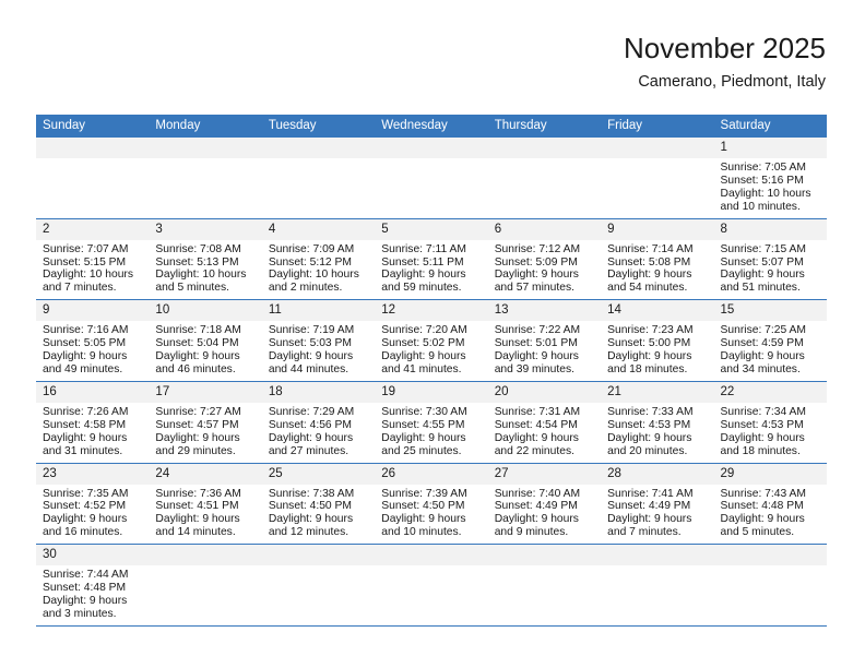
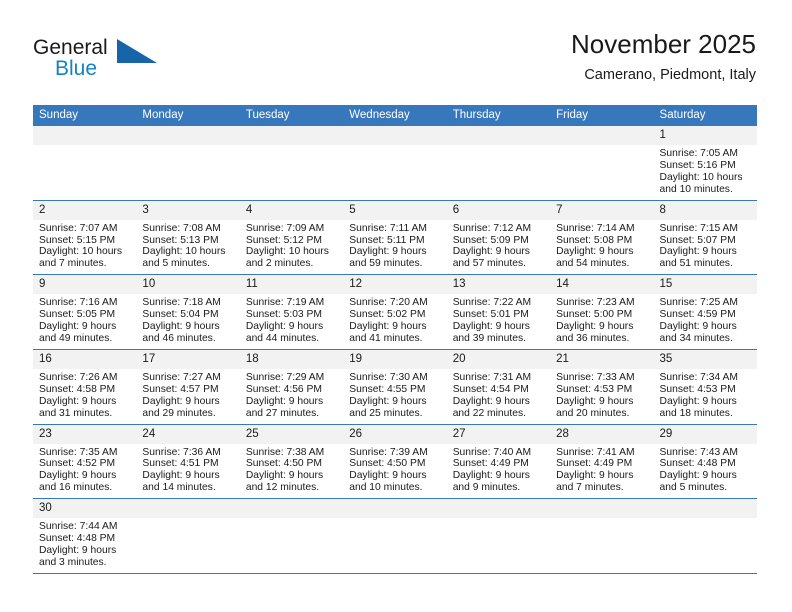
+ General
+ Blue
  November 2025
  Camerano, Piedmont, Italy
  Sunday	Monday	Tuesday	Wednesday	Thursday	Friday	Saturday
  						1Sunrise: 7:05 AMSunset: 5:16 PMDaylight: 10 hoursand 10 minutes.
- 2Sunrise: 7:07 AMSunset: 5:15 PMDaylight: 10 hoursand 7 minutes.	3Sunrise: 7:08 AMSunset: 5:13 PMDaylight: 10 hoursand 5 minutes.	4Sunrise: 7:09 AMSunset: 5:12 PMDaylight: 10 hoursand 2 minutes.	5Sunrise: 7:11 AMSunset: 5:11 PMDaylight: 9 hoursand 59 minutes.	6Sunrise: 7:12 AMSunset: 5:09 PMDaylight: 9 hoursand 57 minutes.	9Sunrise: 7:14 AMSunset: 5:08 PMDaylight: 9 hoursand 54 minutes.	8Sunrise: 7:15 AMSunset: 5:07 PMDaylight: 9 hoursand 51 minutes.
+ 2Sunrise: 7:07 AMSunset: 5:15 PMDaylight: 10 hoursand 7 minutes.	3Sunrise: 7:08 AMSunset: 5:13 PMDaylight: 10 hoursand 5 minutes.	4Sunrise: 7:09 AMSunset: 5:12 PMDaylight: 10 hoursand 2 minutes.	5Sunrise: 7:11 AMSunset: 5:11 PMDaylight: 9 hoursand 59 minutes.	6Sunrise: 7:12 AMSunset: 5:09 PMDaylight: 9 hoursand 57 minutes.	7Sunrise: 7:14 AMSunset: 5:08 PMDaylight: 9 hoursand 54 minutes.	8Sunrise: 7:15 AMSunset: 5:07 PMDaylight: 9 hoursand 51 minutes.
- 9Sunrise: 7:16 AMSunset: 5:05 PMDaylight: 9 hoursand 49 minutes.	10Sunrise: 7:18 AMSunset: 5:04 PMDaylight: 9 hoursand 46 minutes.	11Sunrise: 7:19 AMSunset: 5:03 PMDaylight: 9 hoursand 44 minutes.	12Sunrise: 7:20 AMSunset: 5:02 PMDaylight: 9 hoursand 41 minutes.	13Sunrise: 7:22 AMSunset: 5:01 PMDaylight: 9 hoursand 39 minutes.	14Sunrise: 7:23 AMSunset: 5:00 PMDaylight: 9 hoursand 18 minutes.	15Sunrise: 7:25 AMSunset: 4:59 PMDaylight: 9 hoursand 34 minutes.
+ 9Sunrise: 7:16 AMSunset: 5:05 PMDaylight: 9 hoursand 49 minutes.	10Sunrise: 7:18 AMSunset: 5:04 PMDaylight: 9 hoursand 46 minutes.	11Sunrise: 7:19 AMSunset: 5:03 PMDaylight: 9 hoursand 44 minutes.	12Sunrise: 7:20 AMSunset: 5:02 PMDaylight: 9 hoursand 41 minutes.	13Sunrise: 7:22 AMSunset: 5:01 PMDaylight: 9 hoursand 39 minutes.	14Sunrise: 7:23 AMSunset: 5:00 PMDaylight: 9 hoursand 36 minutes.	15Sunrise: 7:25 AMSunset: 4:59 PMDaylight: 9 hoursand 34 minutes.
- 16Sunrise: 7:26 AMSunset: 4:58 PMDaylight: 9 hoursand 31 minutes.	17Sunrise: 7:27 AMSunset: 4:57 PMDaylight: 9 hoursand 29 minutes.	18Sunrise: 7:29 AMSunset: 4:56 PMDaylight: 9 hoursand 27 minutes.	19Sunrise: 7:30 AMSunset: 4:55 PMDaylight: 9 hoursand 25 minutes.	20Sunrise: 7:31 AMSunset: 4:54 PMDaylight: 9 hoursand 22 minutes.	21Sunrise: 7:33 AMSunset: 4:53 PMDaylight: 9 hoursand 20 minutes.	22Sunrise: 7:34 AMSunset: 4:53 PMDaylight: 9 hoursand 18 minutes.
+ 16Sunrise: 7:26 AMSunset: 4:58 PMDaylight: 9 hoursand 31 minutes.	17Sunrise: 7:27 AMSunset: 4:57 PMDaylight: 9 hoursand 29 minutes.	18Sunrise: 7:29 AMSunset: 4:56 PMDaylight: 9 hoursand 27 minutes.	19Sunrise: 7:30 AMSunset: 4:55 PMDaylight: 9 hoursand 25 minutes.	20Sunrise: 7:31 AMSunset: 4:54 PMDaylight: 9 hoursand 22 minutes.	21Sunrise: 7:33 AMSunset: 4:53 PMDaylight: 9 hoursand 20 minutes.	35Sunrise: 7:34 AMSunset: 4:53 PMDaylight: 9 hoursand 18 minutes.
  23Sunrise: 7:35 AMSunset: 4:52 PMDaylight: 9 hoursand 16 minutes.	24Sunrise: 7:36 AMSunset: 4:51 PMDaylight: 9 hoursand 14 minutes.	25Sunrise: 7:38 AMSunset: 4:50 PMDaylight: 9 hoursand 12 minutes.	26Sunrise: 7:39 AMSunset: 4:50 PMDaylight: 9 hoursand 10 minutes.	27Sunrise: 7:40 AMSunset: 4:49 PMDaylight: 9 hoursand 9 minutes.	28Sunrise: 7:41 AMSunset: 4:49 PMDaylight: 9 hoursand 7 minutes.	29Sunrise: 7:43 AMSunset: 4:48 PMDaylight: 9 hoursand 5 minutes.
  30Sunrise: 7:44 AMSunset: 4:48 PMDaylight: 9 hoursand 3 minutes.
